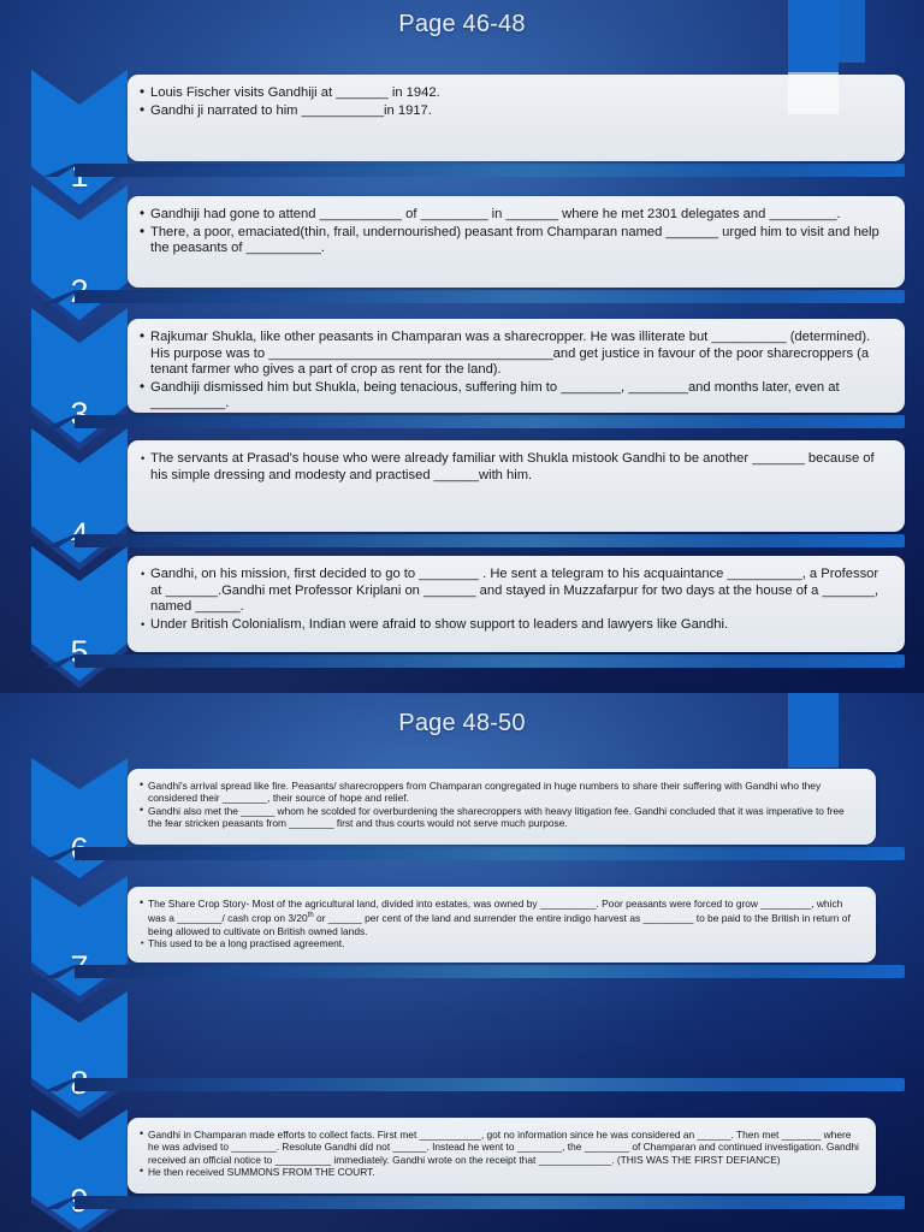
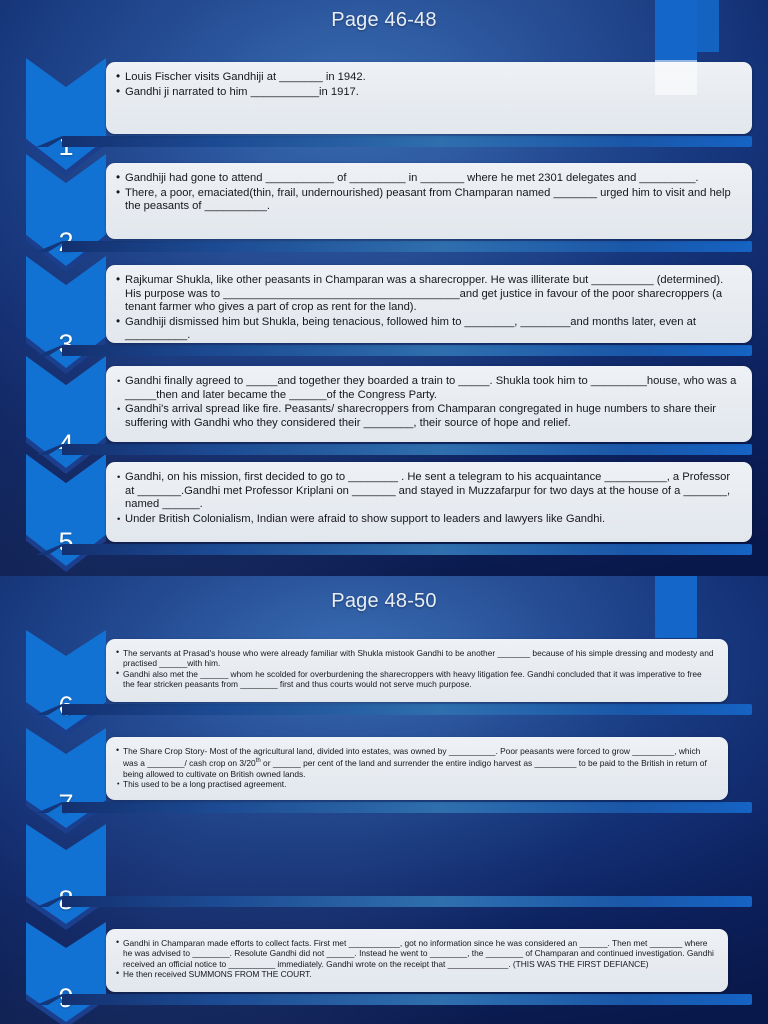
  Page 46-48
  5
  Louis Fischer visits Gandhiji at _______ in 1942.
  Gandhi ji narrated to him ___________in 1917.
  Gandhiji had gone to attend ___________ of _________ in _______ where he met 2301 delegates and _________.
  There, a poor, emaciated(thin, frail, undernourished) peasant from Champaran named _______ urged him to visit and help the peasants of __________.
  Rajkumar Shukla, like other peasants in Champaran was a sharecropper. He was illiterate but __________ (determined). His purpose was to ______________________________________and get justice in favour of the poor sharecroppers (a tenant farmer who gives a part of crop as rent for the land).
- Gandhiji dismissed him but Shukla, being tenacious, suffering him to ________, ________and months later, even at __________.
+ Gandhiji dismissed him but Shukla, being tenacious, followed him to ________, ________and months later, even at __________.
+ Gandhi finally agreed to _____and together they boarded a train to _____. Shukla took him to _________house, who was a _____then and later became the ______of the Congress Party.
- The servants at Prasad's house who were already familiar with Shukla mistook Gandhi to be another _______ because of his simple dressing and modesty and practised ______with him.
+ Gandhi's arrival spread like fire. Peasants/ sharecroppers from Champaran congregated in huge numbers to share their suffering with Gandhi who they considered their ________, their source of hope and relief.
  Gandhi, on his mission, first decided to go to ________ . He sent a telegram to his acquaintance __________, a Professor at _______.Gandhi met Professor Kriplani on _______ and stayed in Muzzafarpur for two days at the house of a _______, named ______.
  Under British Colonialism, Indian were afraid to show support to leaders and lawyers like Gandhi.
  Page 48-50
- Gandhi's arrival spread like fire. Peasants/ sharecroppers from Champaran congregated in huge numbers to share their suffering with Gandhi who they considered their ________, their source of hope and relief.
+ The servants at Prasad's house who were already familiar with Shukla mistook Gandhi to be another _______ because of his simple dressing and modesty and practised ______with him.
  Gandhi also met the ______ whom he scolded for overburdening the sharecroppers with heavy litigation fee. Gandhi concluded that it was imperative to free the fear stricken peasants from ________ first and thus courts would not serve much purpose.
  The Share Crop Story- Most of the agricultural land, divided into estates, was owned by __________. Poor peasants were forced to grow _________, which was a ________/ cash crop on 3/20 or ______ per cent of the land and surrender the entire indigo harvest as _________ to be paid to the British in return of being allowed to cultivate on British owned lands.
  This used to be a long practised agreement.
  Gandhi in Champaran made efforts to collect facts. First met ___________, got no information since he was considered an ______. Then met _______ where he was advised to ________. Resolute Gandhi did not ______. Instead he went to ________, the ________ of Champaran and continued investigation. Gandhi received an official notice to __________ immediately. Gandhi wrote on the receipt that _____________. (THIS WAS THE FIRST DEFIANCE)
  He then received SUMMONS FROM THE COURT.
